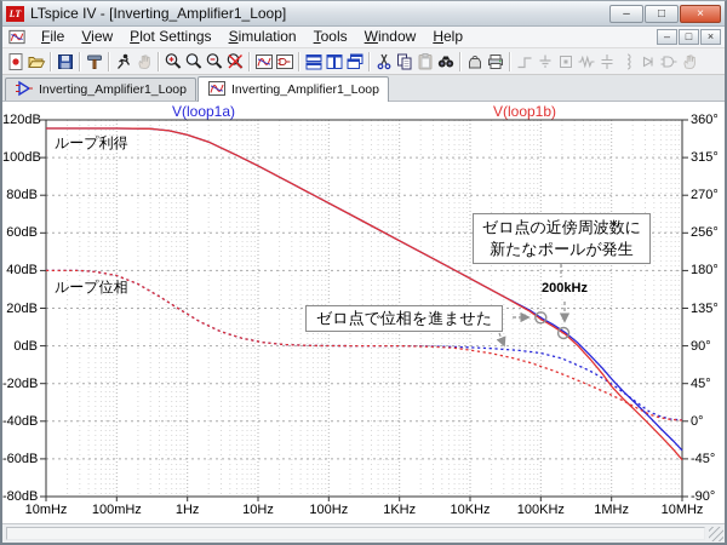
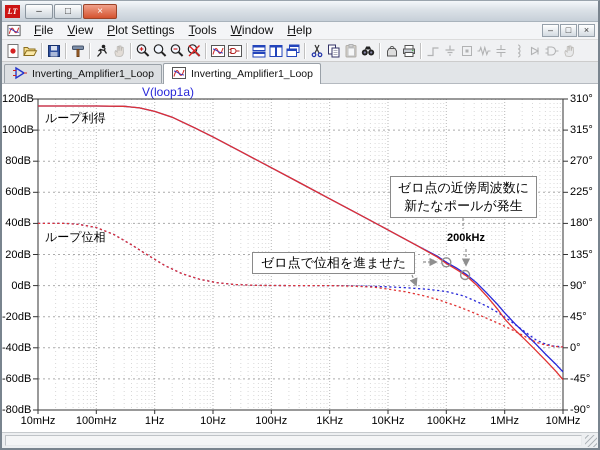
  LT
- LTspice IV - [Inverting_Amplifier1_Loop]
  –
  □
  ×
  File
  View
  Plot Settings
- Simulation
  Tools
  Window
  Help
  –
  □
  ×
  Inverting_Amplifier1_Loop
  Inverting_Amplifier1_Loop
  V(loop1a)
- V(loop1b)
  ループ利得
  ループ位相
  ゼロ点の近傍周波数に
  新たなポールが発生
  ゼロ点で位相を進ませた
  200kHz
  120dB
  100dB
  80dB
  60dB
  40dB
  20dB
  0dB
  -20dB
  -40dB
  -60dB
  -80dB
- 360°
+ 310°
  315°
  270°
- 256°
+ 225°
  180°
  135°
  90°
  45°
  0°
  -45°
  -90°
  10mHz
  100mHz
  1Hz
  10Hz
  100Hz
  1KHz
  10KHz
  100KHz
  1MHz
  10MHz
